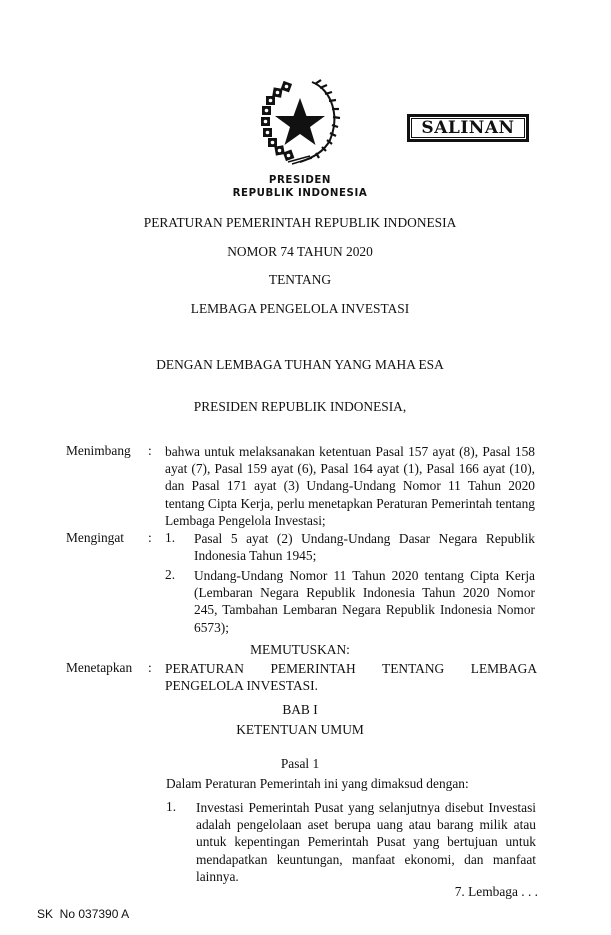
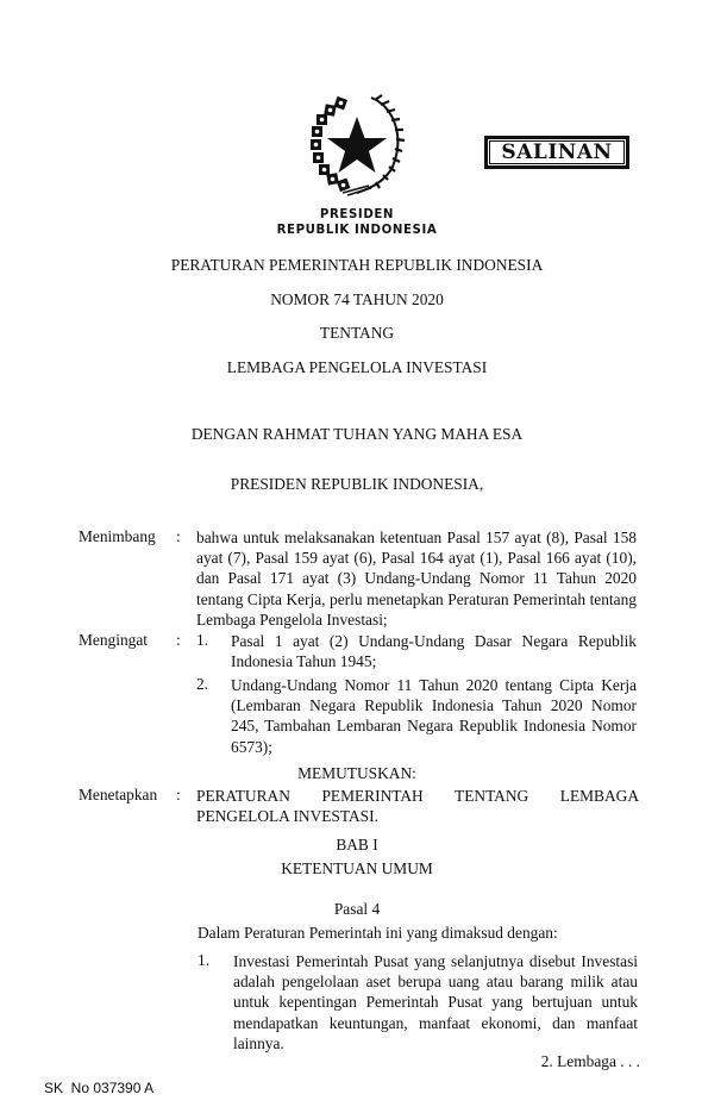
  SALINAN
  PRESIDEN
  REPUBLIK INDONESIA
  PERATURAN PEMERINTAH REPUBLIK INDONESIA
  NOMOR 74 TAHUN 2020
  TENTANG
  LEMBAGA PENGELOLA INVESTASI
- DENGAN LEMBAGA TUHAN YANG MAHA ESA
+ DENGAN RAHMAT TUHAN YANG MAHA ESA
  PRESIDEN REPUBLIK INDONESIA,
  Menimbang
  :
  bahwa untuk melaksanakan ketentuan Pasal 157 ayat (8), Pasal 158 ayat (7), Pasal 159 ayat (6), Pasal 164 ayat (1), Pasal 166 ayat (10), dan Pasal 171 ayat (3) Undang-Undang Nomor 11 Tahun 2020 tentang Cipta Kerja, perlu menetapkan Peraturan Pemerintah tentang Lembaga Pengelola Investasi;
  Mengingat
  :
  1.
- Pasal 5 ayat (2) Undang-Undang Dasar Negara Republik Indonesia Tahun 1945;
+ Pasal 1 ayat (2) Undang-Undang Dasar Negara Republik Indonesia Tahun 1945;
  2.
  Undang-Undang Nomor 11 Tahun 2020 tentang Cipta Kerja (Lembaran Negara Republik Indonesia Tahun 2020 Nomor 245, Tambahan Lembaran Negara Republik Indonesia Nomor 6573);
  MEMUTUSKAN:
  Menetapkan
  :
  PERATURAN PEMERINTAH TENTANG LEMBAGA PENGELOLA INVESTASI.
  BAB I
  KETENTUAN UMUM
- Pasal 1
+ Pasal 4
  Dalam Peraturan Pemerintah ini yang dimaksud dengan:
  1.
  Investasi Pemerintah Pusat yang selanjutnya disebut Investasi adalah pengelolaan aset berupa uang atau barang milik atau untuk kepentingan Pemerintah Pusat yang bertujuan untuk mendapatkan keuntungan, manfaat ekonomi, dan manfaat lainnya.
- 7. Lembaga . . .
+ 2. Lembaga . . .
  SK No 037390 A
